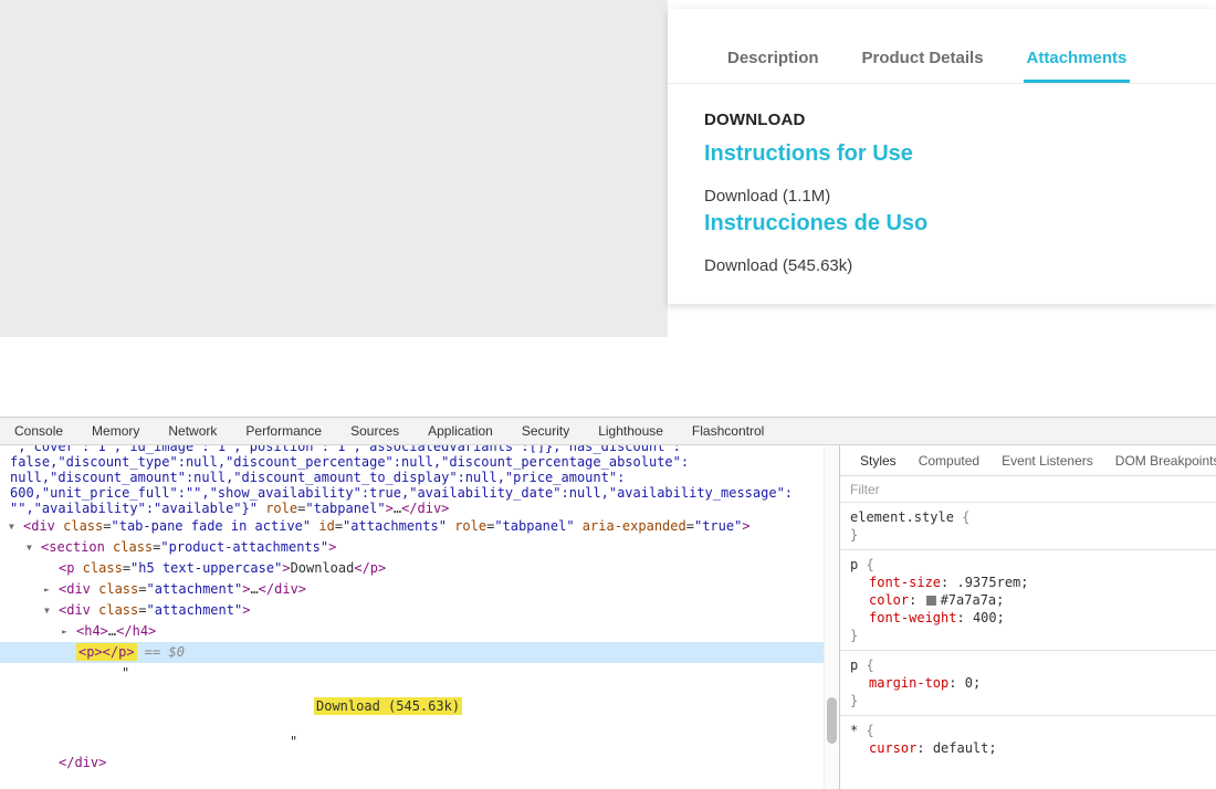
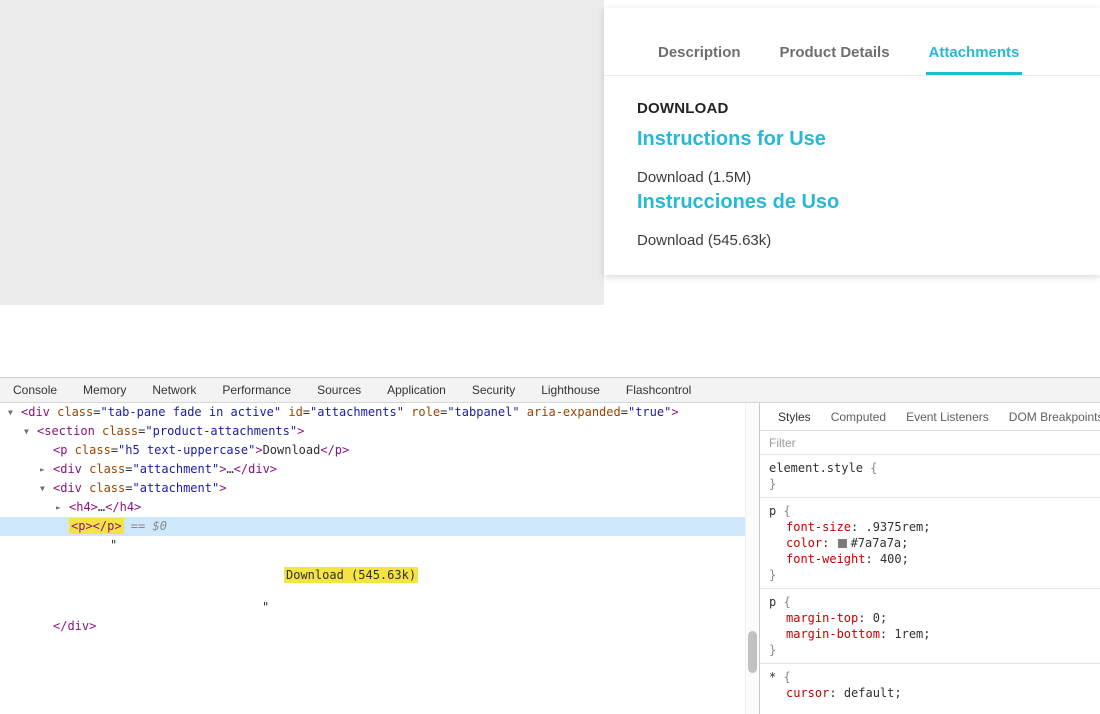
  Description
  Product Details
  Attachments
  DOWNLOAD
  Instructions for Use
- Download (1.1M)
+ Download (1.5M)
  Instrucciones de Uso
  Download (545.63k)
  Console
  Memory
  Network
  Performance
  Sources
  Application
  Security
  Lighthouse
  Flashcontrol
- ","cover":"1","id_image":"1","position":"1","associatedVariants":[]},"has_discount":
- false,"discount_type":null,"discount_percentage":null,"discount_percentage_absolute":
- null,"discount_amount":null,"discount_amount_to_display":null,"price_amount":
- 600,"unit_price_full":"","show_availability":true,"availability_date":null,"availability_message":
- "","availability":"available"}" role="tabpanel">…</div>
  ▼ <div class="tab-pane fade in active" id="attachments" role="tabpanel" aria-expanded="true">
  ▼ <section class="product-attachments">
  <p class="h5 text-uppercase">Download</p>
  ► <div class="attachment">…</div>
  ▼ <div class="attachment">
  ► <h4>…</h4>
  <p></p> == $0
  "
  Download (545.63k)
  "
  </div>
  Styles
  Computed
  Event Listeners
  DOM Breakpoint
  Filter
  element.style {
  }
  p {
  font-size: .9375rem;
  color: #7a7a7a;
  font-weight: 400;
  }
  p {
  margin-top: 0;
+ margin-bottom: 1rem;
  }
  * {
  cursor: default;
